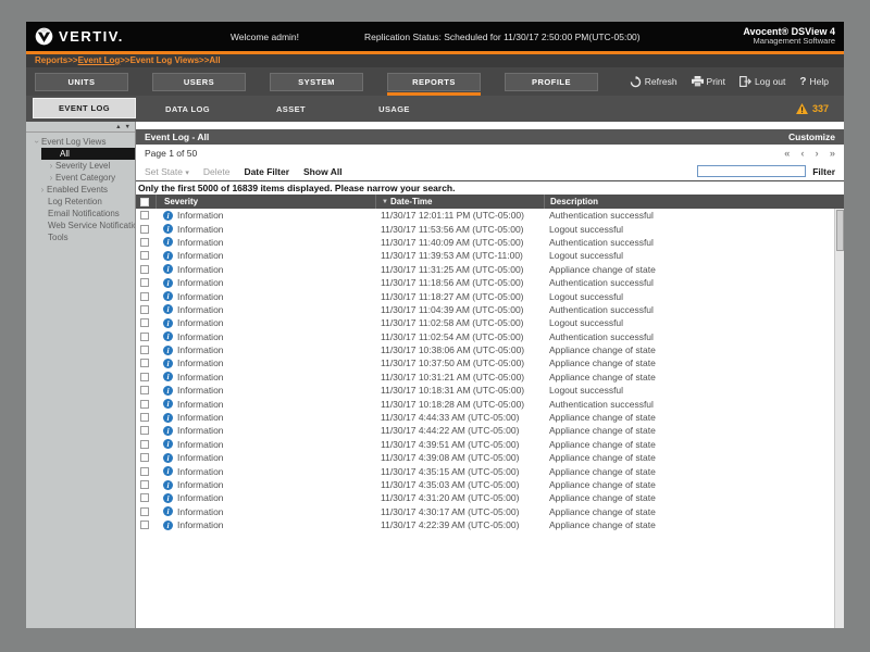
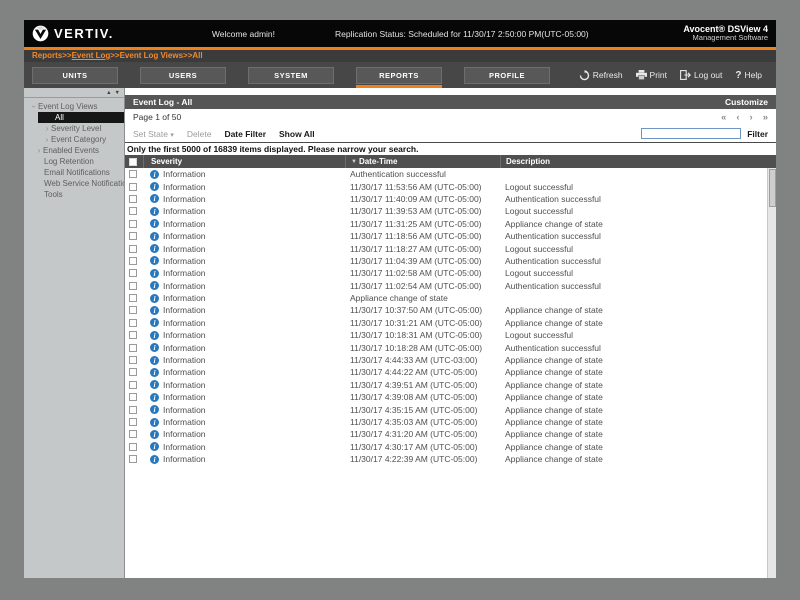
  VERTIV.
  Welcome admin!
  Replication Status: Scheduled for 11/30/17 2:50:00 PM(UTC-05:00)
  Avocent® DSView 4
  Management Software
  Reports>>Event Log>>Event Log Views>>All
  UNITS
  USERS
  SYSTEM
  REPORTS
  PROFILE
  Refresh
  Print
  Log out
  ?
  Help
- EVENT LOG
- DATA LOG
- ASSET
- USAGE
- 337
  Event Log Views
  All
  ›
  Severity Level
  ›
  Event Category
  ›
  Enabled Events
  Log Retention
  Email Notifications
  Web Service Notificati
  Tools
  Event Log - All
  Customize
  Page 1 of 50
  «
  ‹
  ›
  »
  Set State
  Delete
  Date Filter
  Show All
  Filter
  Only the first 5000 of 16839 items displayed. Please narrow your search.
  Severity
  Date-Time
  Description
  i
  Information
- 11/30/17 12:01:11 PM (UTC-05:00)
  Authentication successful
  i
  Information
  11/30/17 11:53:56 AM (UTC-05:00)
  Logout successful
  i
  Information
  11/30/17 11:40:09 AM (UTC-05:00)
  Authentication successful
  i
  Information
- 11/30/17 11:39:53 AM (UTC-11:00)
+ 11/30/17 11:39:53 AM (UTC-05:00)
  Logout successful
  i
  Information
  11/30/17 11:31:25 AM (UTC-05:00)
  Appliance change of state
  i
  Information
  11/30/17 11:18:56 AM (UTC-05:00)
  Authentication successful
  i
  Information
  11/30/17 11:18:27 AM (UTC-05:00)
  Logout successful
  i
  Information
  11/30/17 11:04:39 AM (UTC-05:00)
  Authentication successful
  i
  Information
  11/30/17 11:02:58 AM (UTC-05:00)
  Logout successful
  i
  Information
  11/30/17 11:02:54 AM (UTC-05:00)
  Authentication successful
  i
  Information
- 11/30/17 10:38:06 AM (UTC-05:00)
  Appliance change of state
  i
  Information
  11/30/17 10:37:50 AM (UTC-05:00)
  Appliance change of state
  i
  Information
  11/30/17 10:31:21 AM (UTC-05:00)
  Appliance change of state
  i
  Information
  11/30/17 10:18:31 AM (UTC-05:00)
  Logout successful
  i
  Information
  11/30/17 10:18:28 AM (UTC-05:00)
  Authentication successful
  i
  Information
- 11/30/17 4:44:33 AM (UTC-05:00)
+ 11/30/17 4:44:33 AM (UTC-03:00)
  Appliance change of state
  i
  Information
  11/30/17 4:44:22 AM (UTC-05:00)
  Appliance change of state
  i
  Information
  11/30/17 4:39:51 AM (UTC-05:00)
  Appliance change of state
  i
  Information
  11/30/17 4:39:08 AM (UTC-05:00)
  Appliance change of state
  i
  Information
  11/30/17 4:35:15 AM (UTC-05:00)
  Appliance change of state
  i
  Information
  11/30/17 4:35:03 AM (UTC-05:00)
  Appliance change of state
  i
  Information
  11/30/17 4:31:20 AM (UTC-05:00)
  Appliance change of state
  i
  Information
  11/30/17 4:30:17 AM (UTC-05:00)
  Appliance change of state
  i
  Information
  11/30/17 4:22:39 AM (UTC-05:00)
  Appliance change of state
